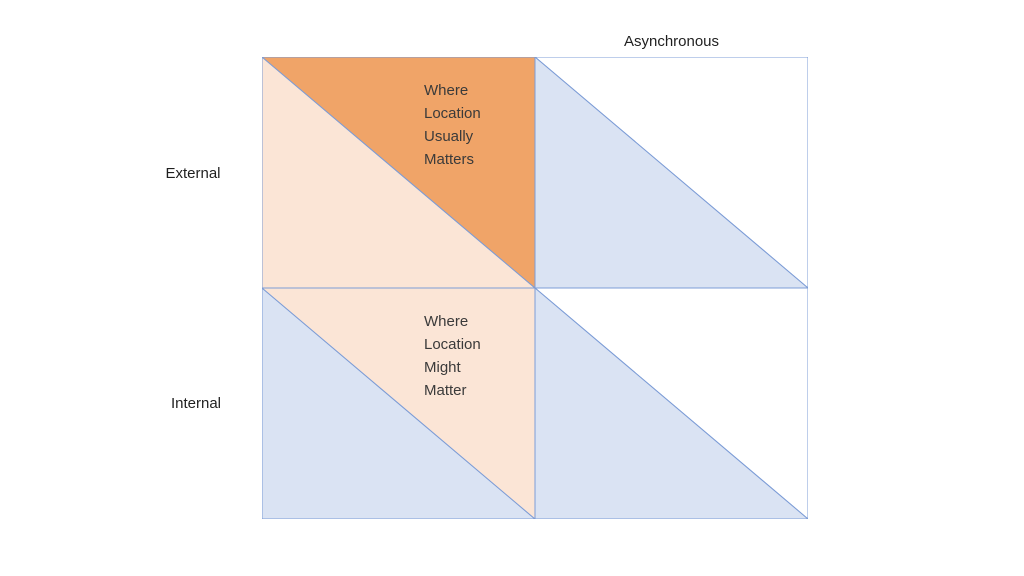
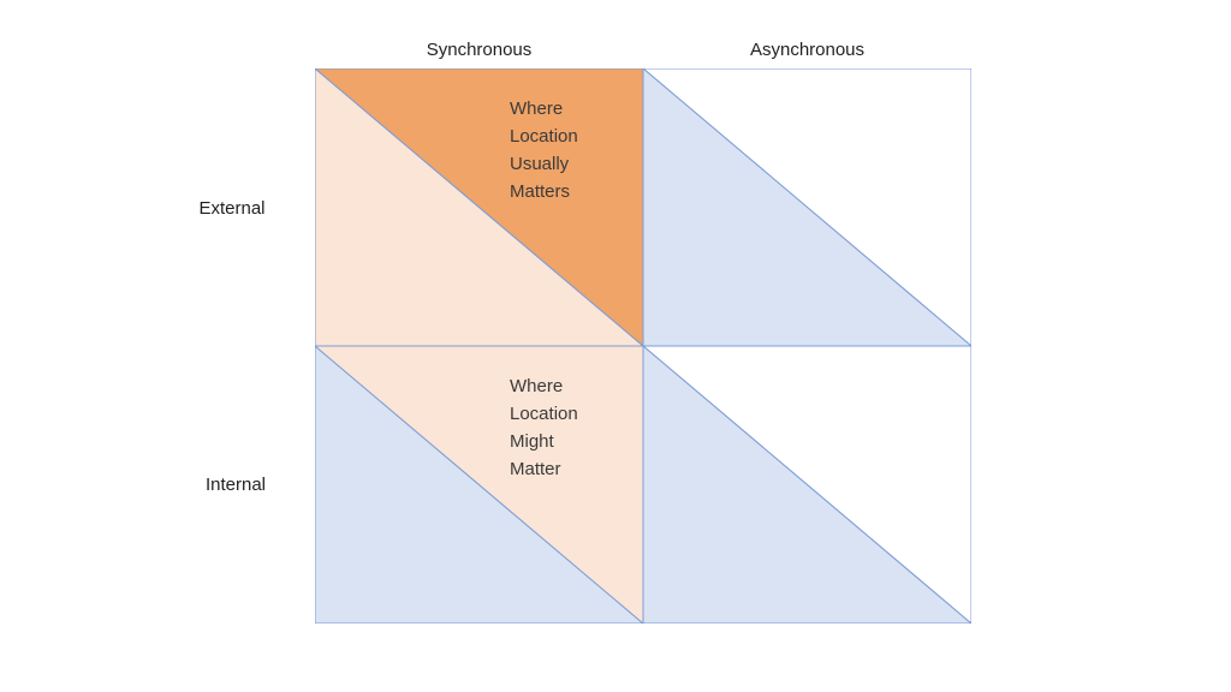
+ Synchronous
  Asynchronous
  External
  Internal
  Where
  Location
  Usually
  Matters
  Where
  Location
  Might
  Matter
